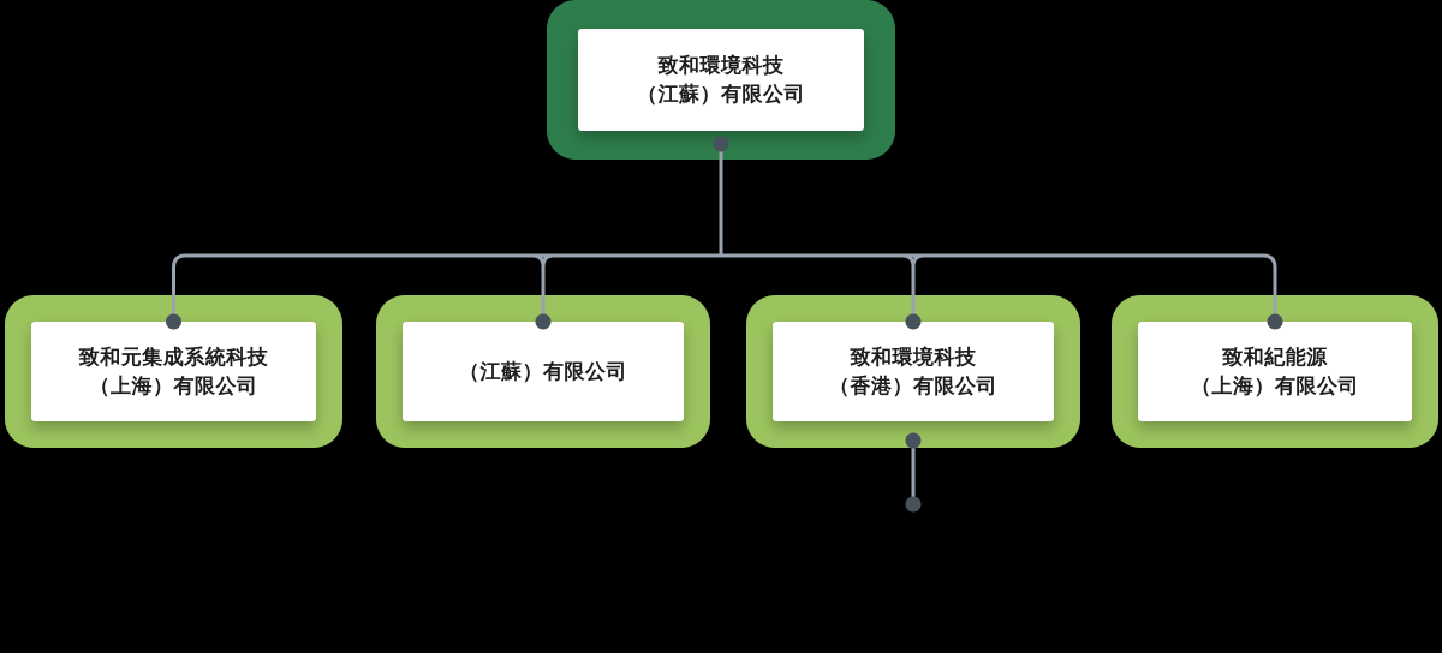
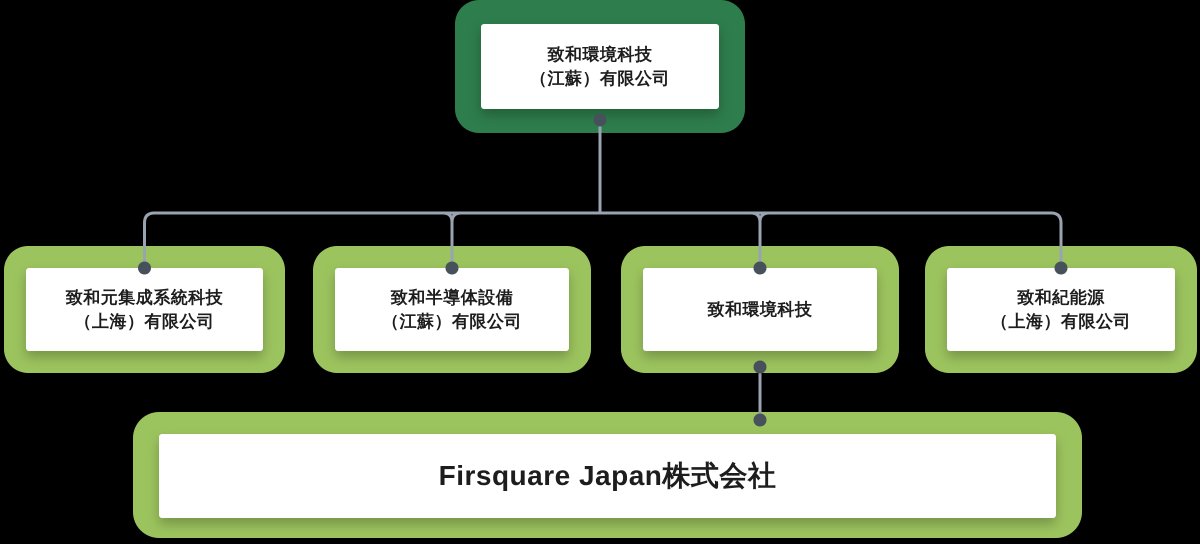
  致和環境科技
  （江蘇）有限公司
  致和元集成系統科技
  （上海）有限公司
+ 致和半導体設備
  （江蘇）有限公司
  致和環境科技
- （香港）有限公司
  致和紀能源
  （上海）有限公司
+ Firsquare Japan株式会社
